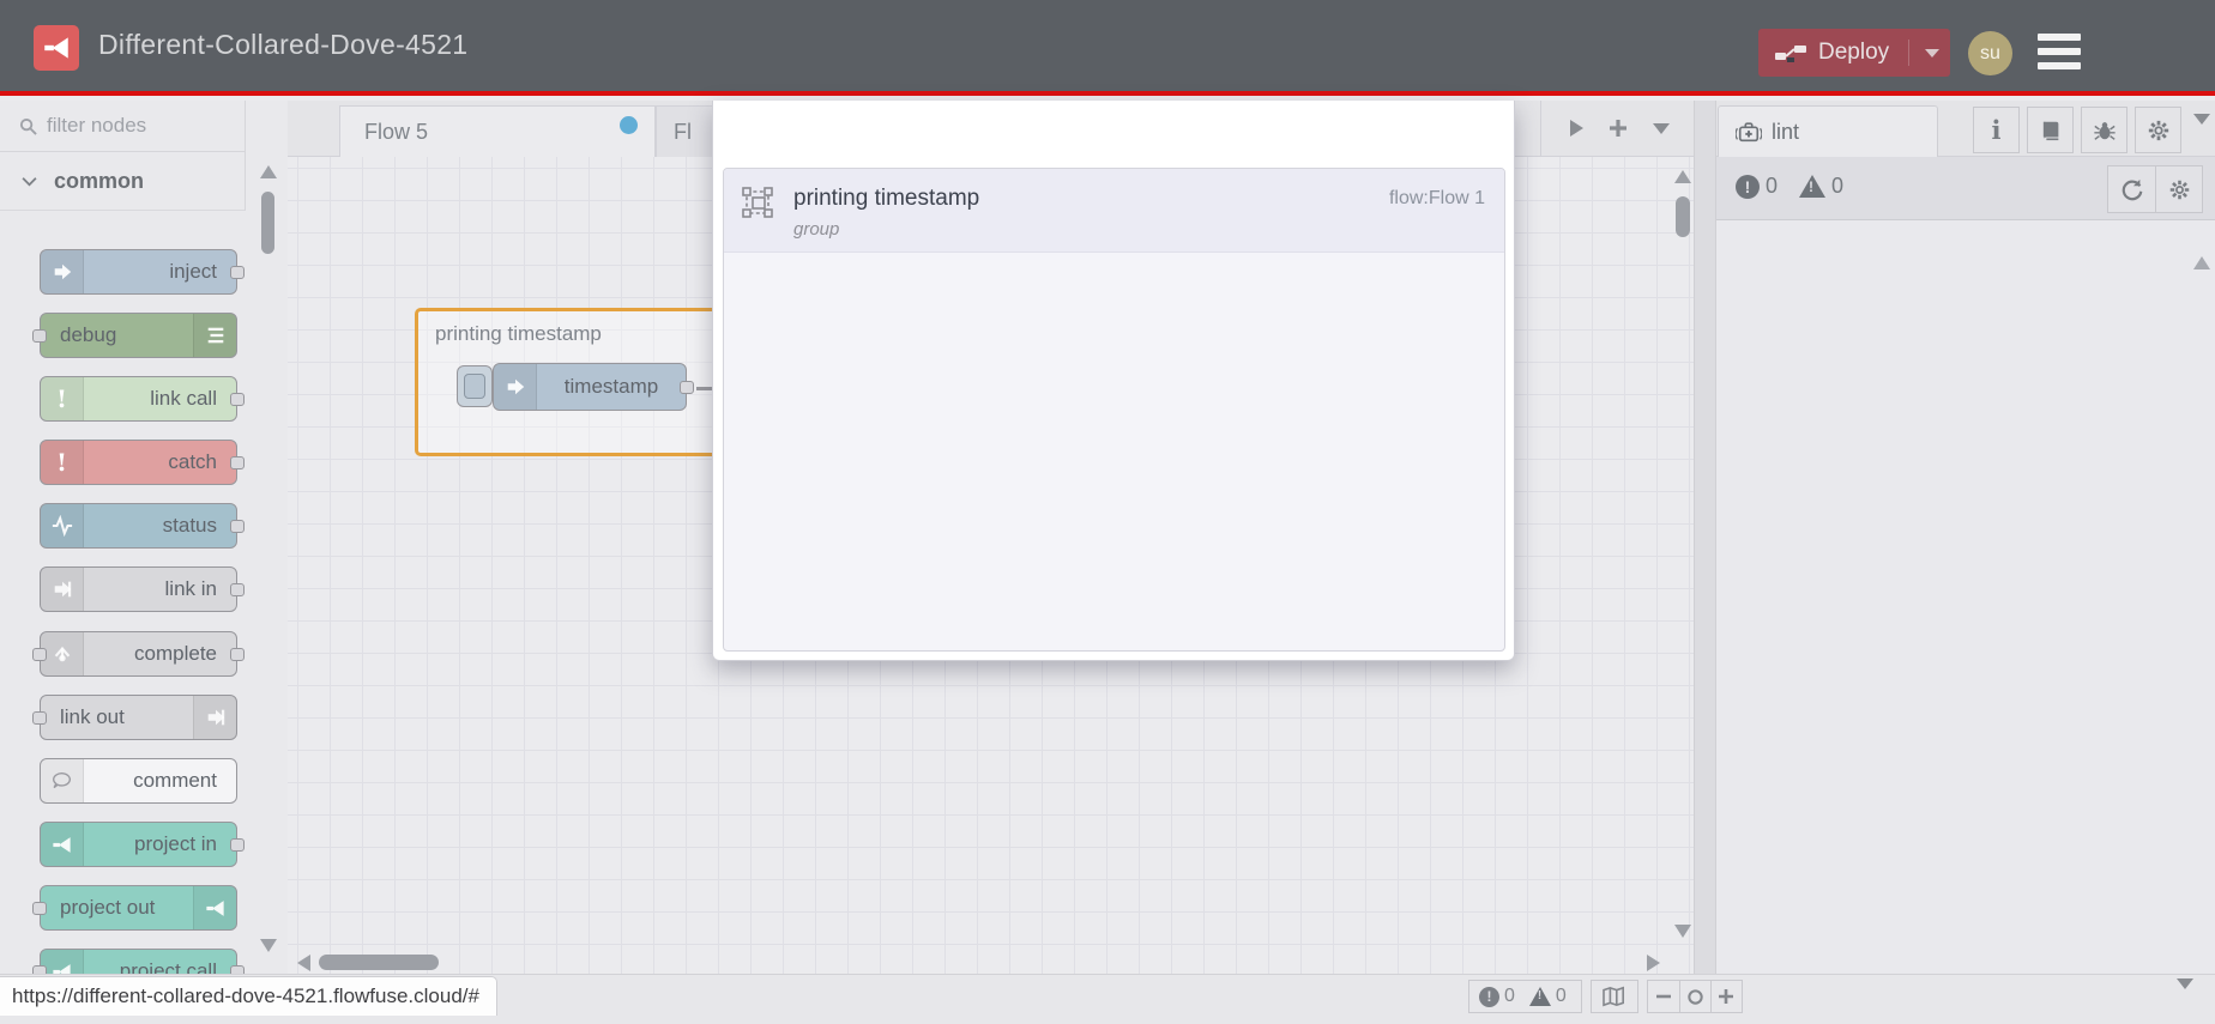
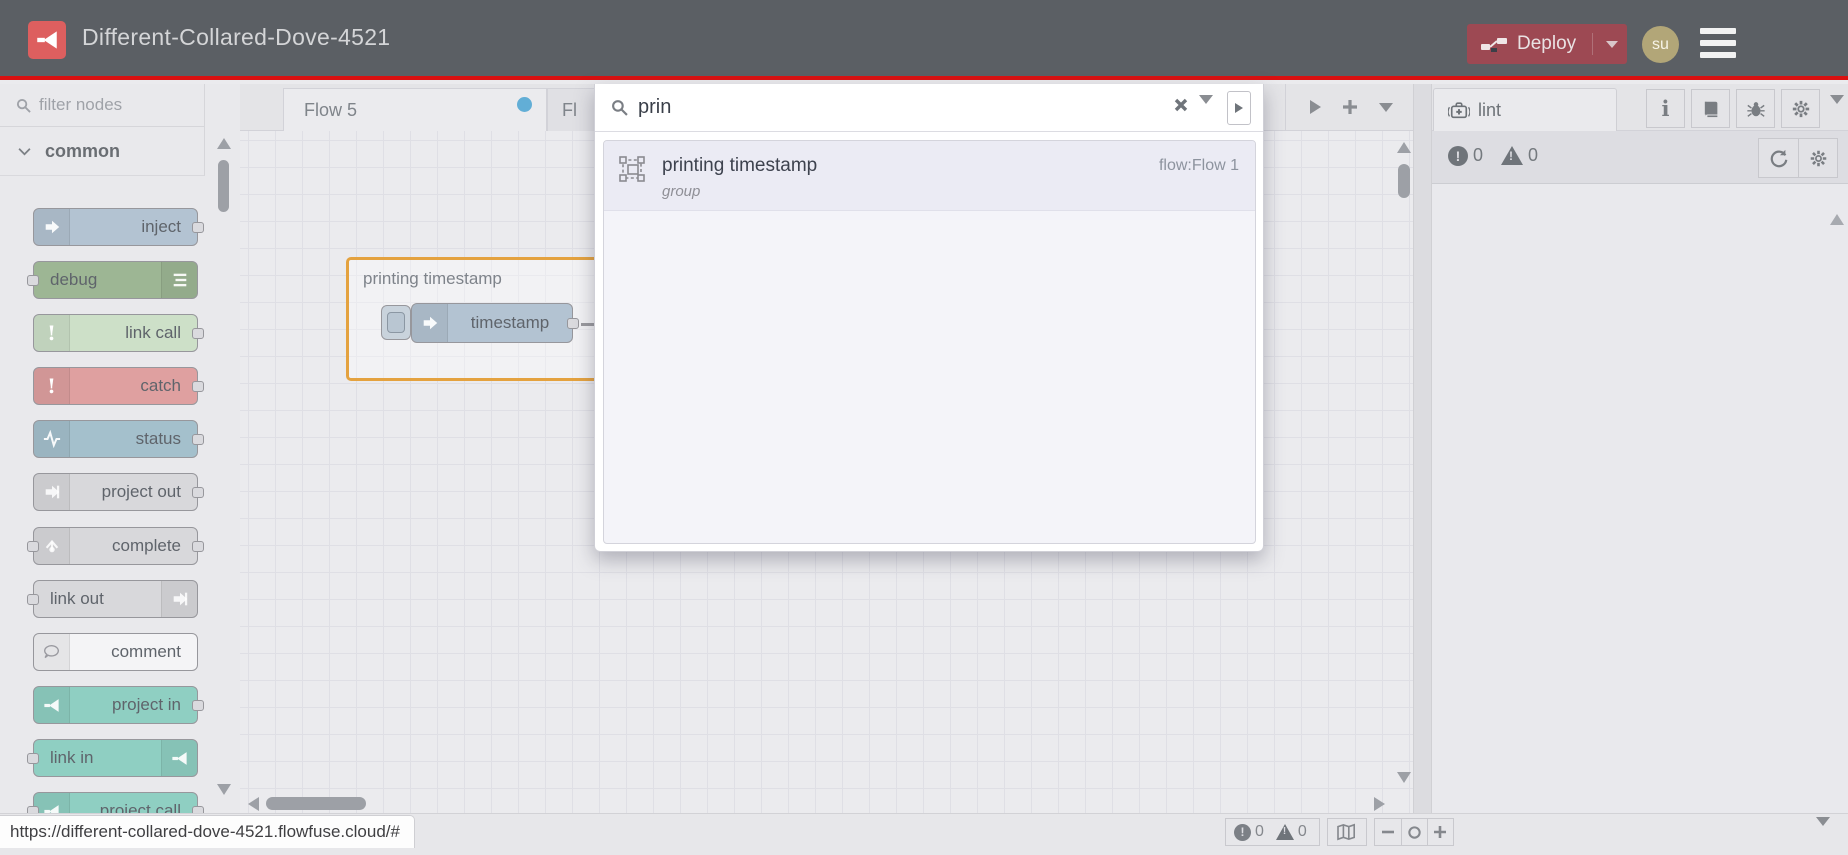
  Different-Collared-Dove-4521
  Deploy
  su
  filter nodes
  common
  inject
  debug
  !
  link call
  !
  catch
  status
- link in
+ project out
  complete
  link out
  comment
  project in
- project out
+ link in
  project call
  Fl
  Flow 5
  printing timestamp
  timestamp
  lint
  i
  !
  0
  0
  !
  0
  0
+ prin
  printing timestamp
  group
  flow:Flow 1
  https://different-collared-dove-4521.flowfuse.cloud/#
